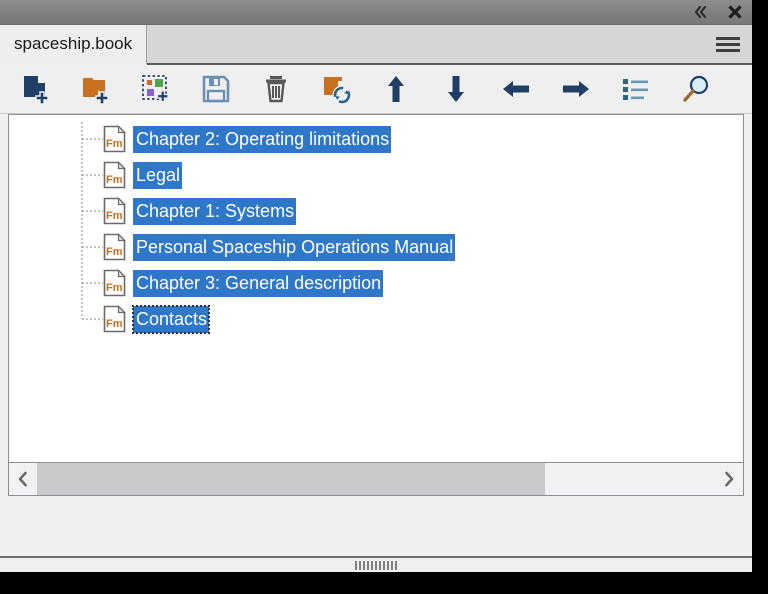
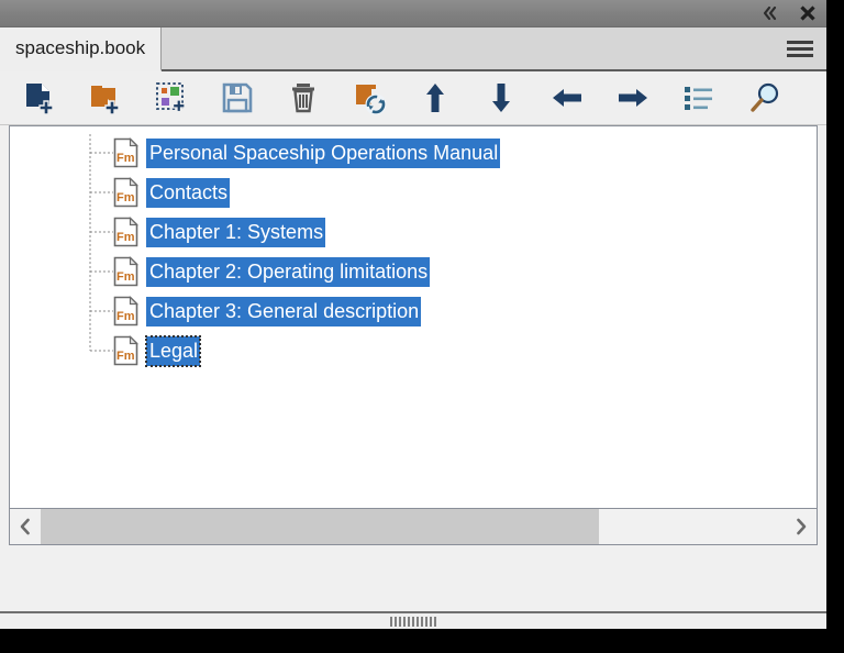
  spaceship.book
  Fm
- Chapter 2: Operating limitations
+ Personal Spaceship Operations Manual
  Fm
- Legal
+ Contacts
  Fm
  Chapter 1: Systems
  Fm
- Personal Spaceship Operations Manual
+ Chapter 2: Operating limitations
  Fm
  Chapter 3: General description
  Fm
- Contacts
+ Legal
